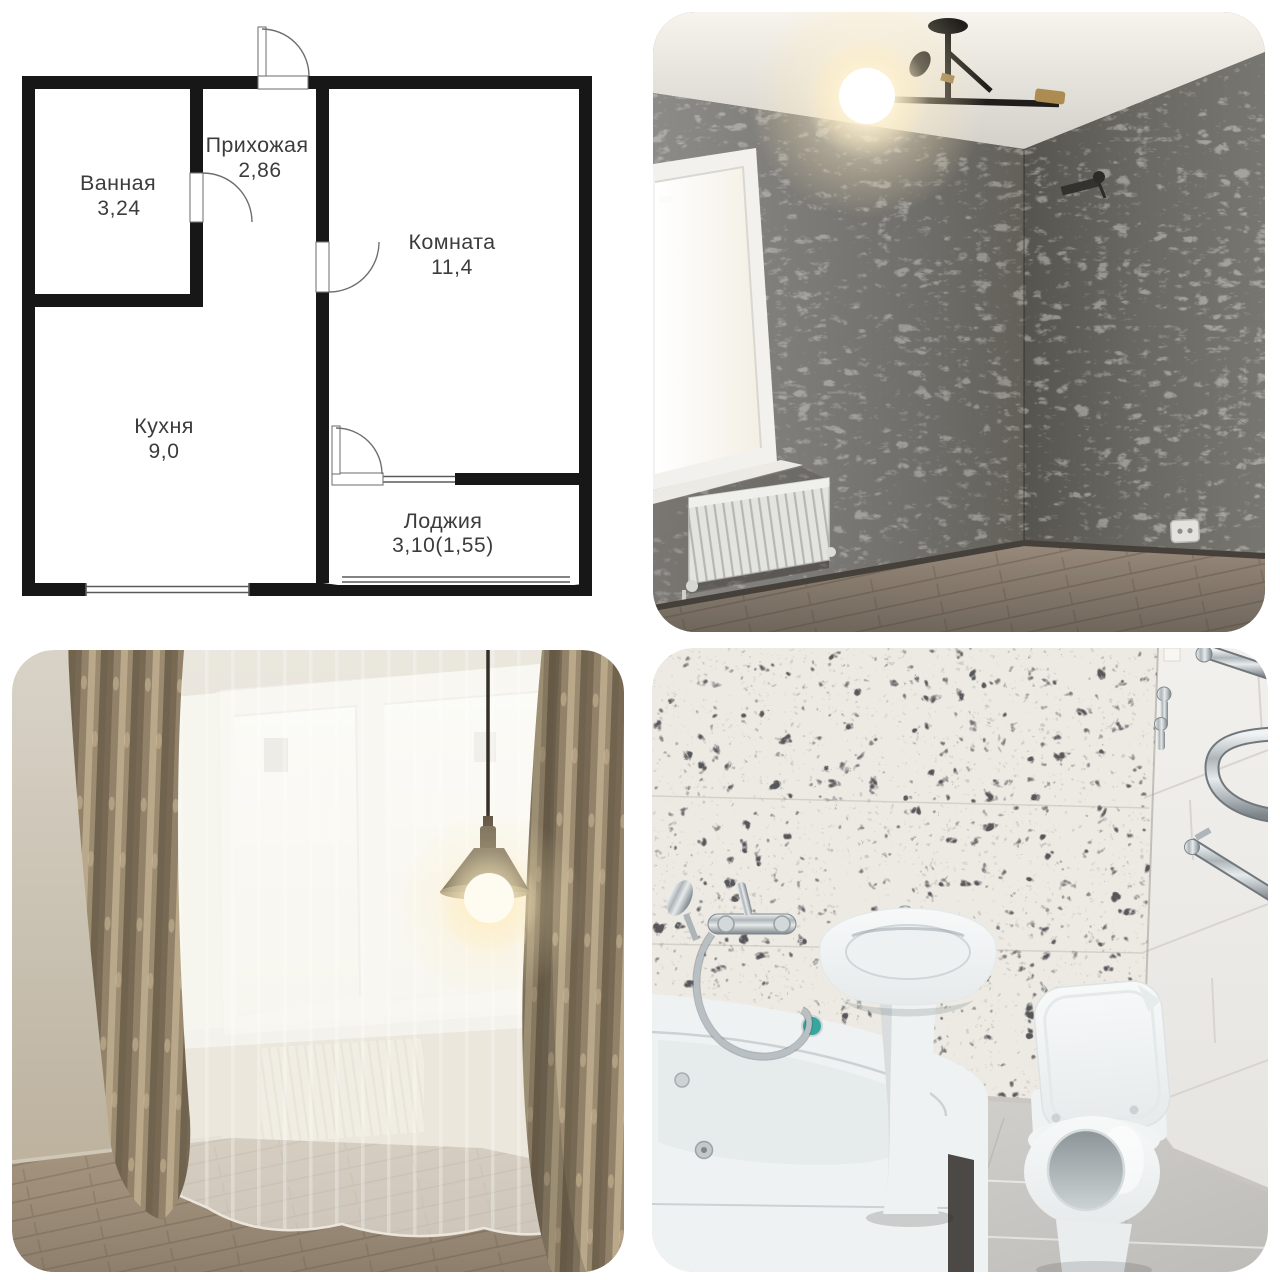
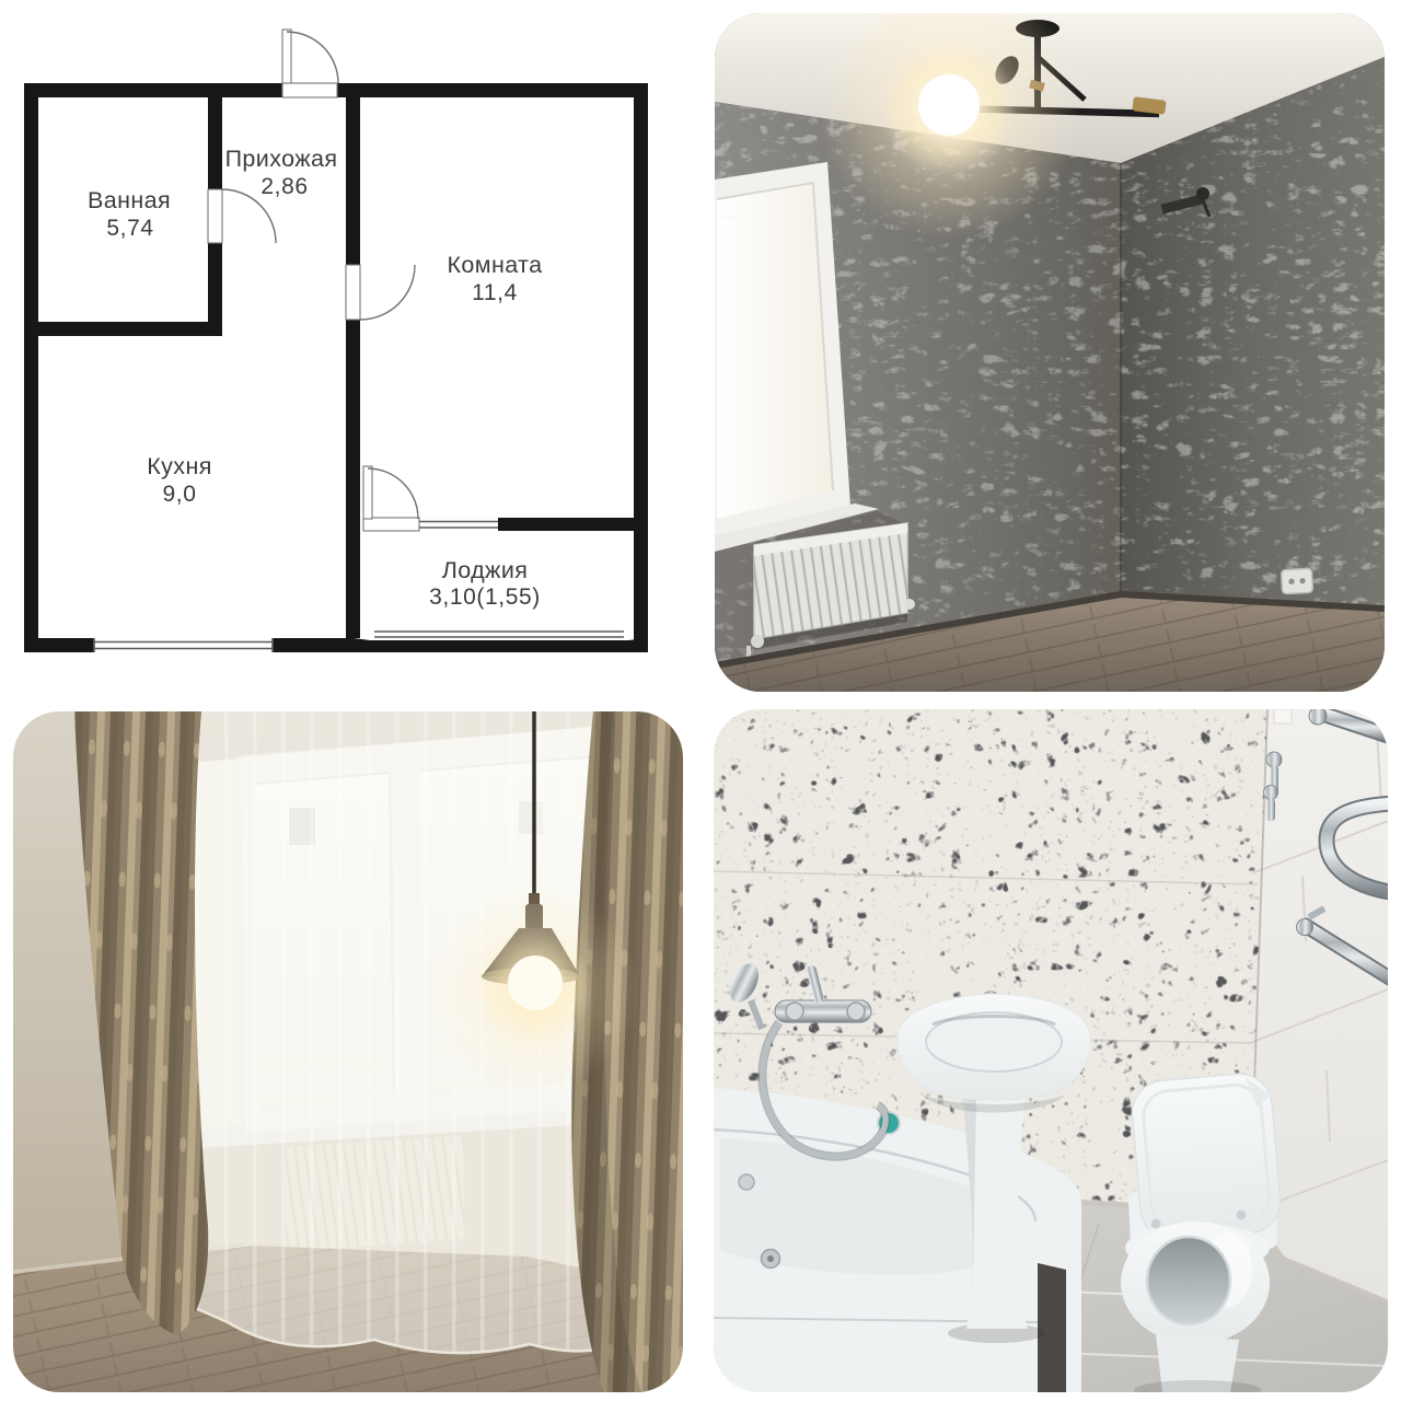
  Ванная
- 3,24
+ 5,74
  Прихожая
  2,86
  Комната
  11,4
  Кухня
  9,0
  Лоджия
  3,10(1,55)
